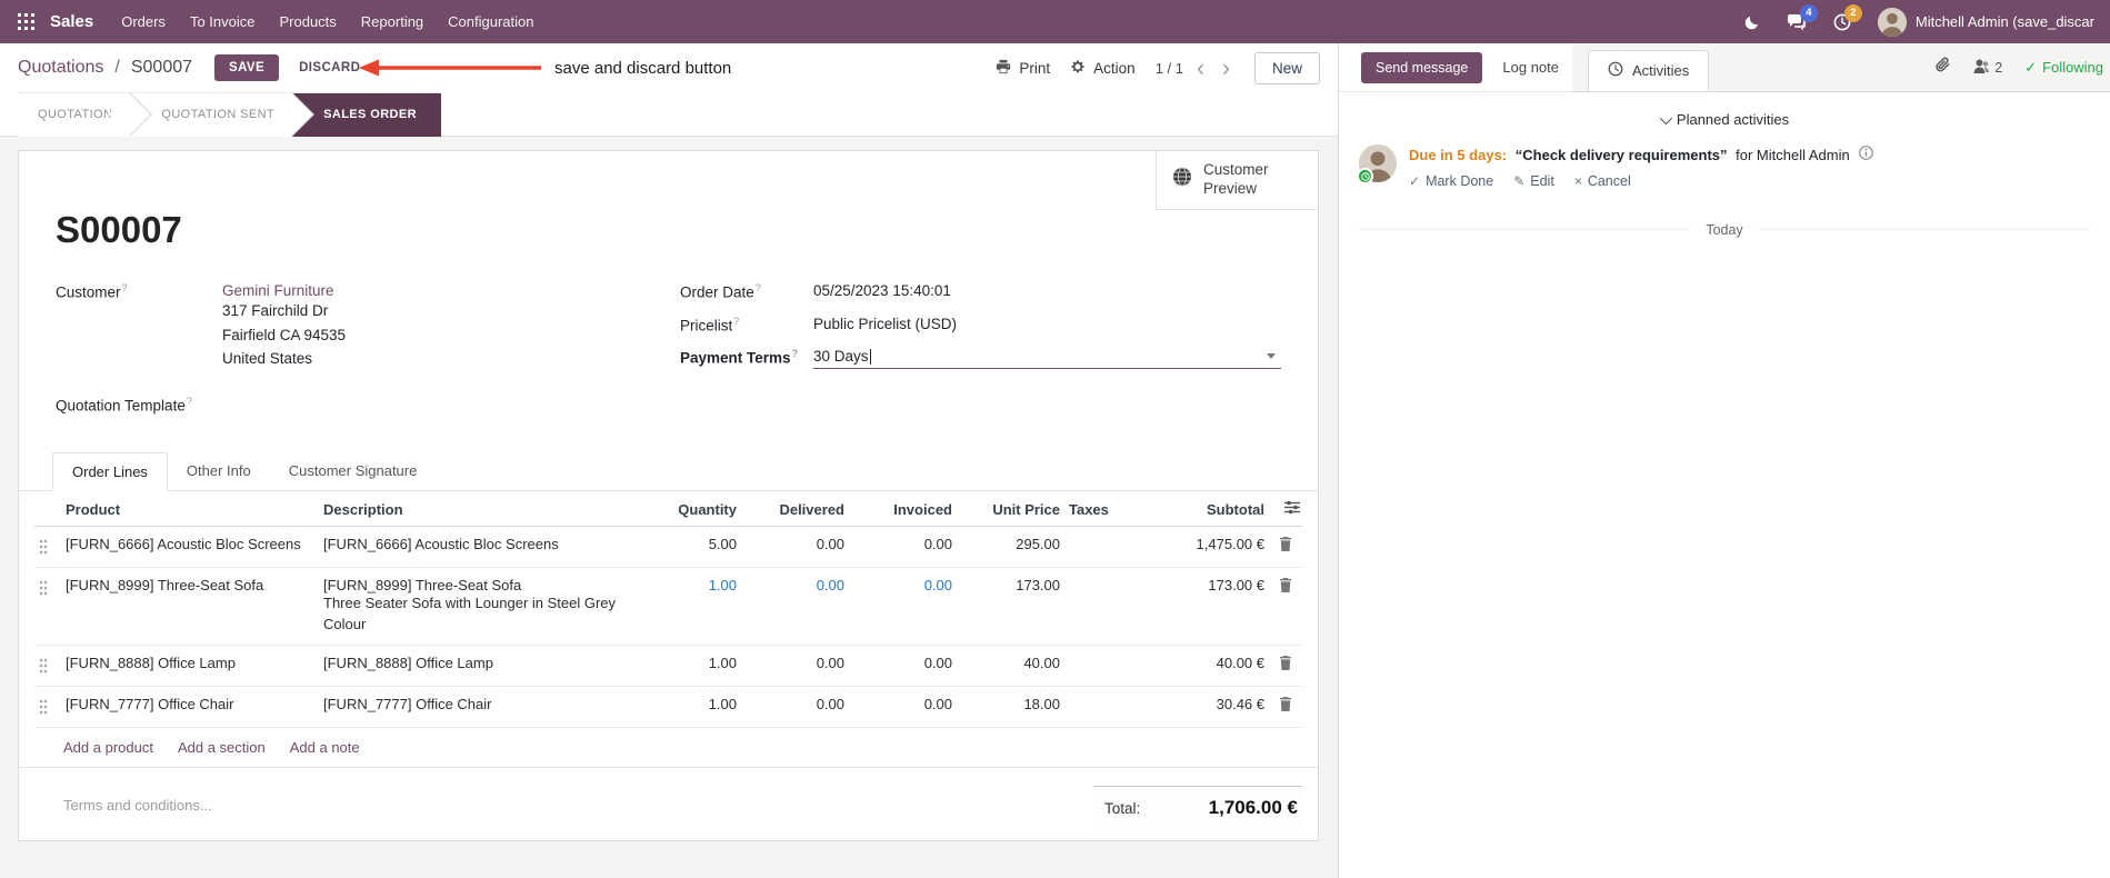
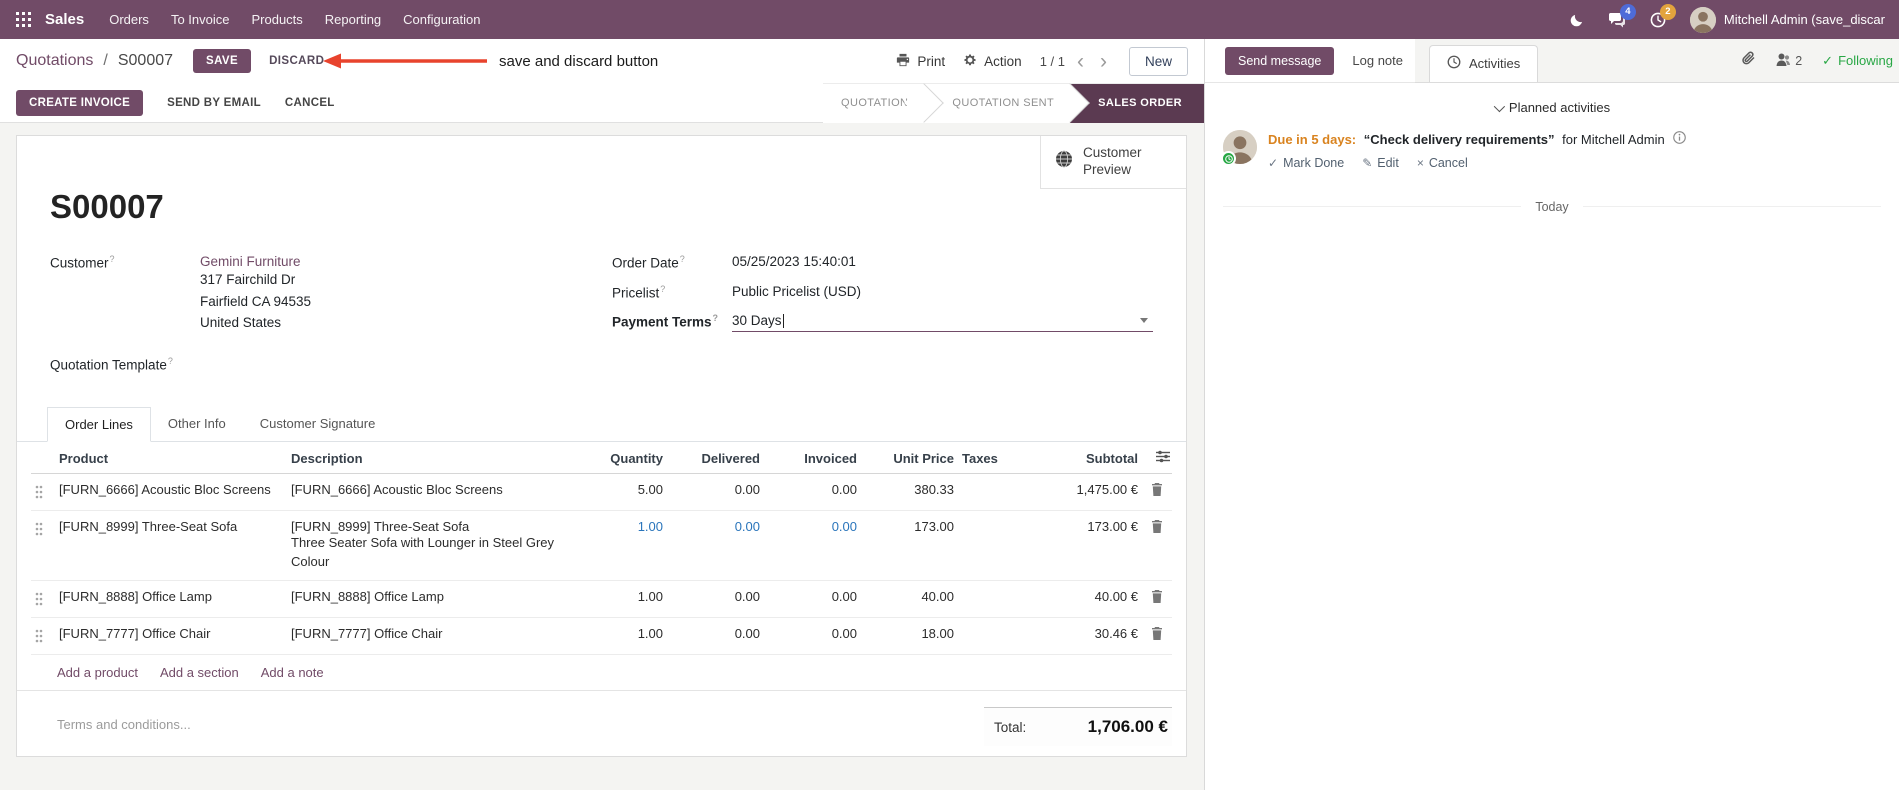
  Sales
  Orders
  To Invoice
  Products
  Reporting
  Configuration
  4
  2
  Mitchell Admin (save_discar
  Quotations
  /
  S00007
  SAVE
  DISCARD
  save and discard button
  Print
  Action
  1 / 1
  ‹
  ›
  New
+ CREATE INVOICE
+ SEND BY EMAIL
+ CANCEL
  QUOTATIO
  QUOTATION SEN
  SALES ORDER
  Customer Preview
  S00007
  Customer?
  Gemini Furniture
  317 Fairchild Dr
  Fairfield CA 94535
  United States
  Quotation Template?
  Order Date?
  05/25/2023 15:40:01
  Pricelist?
  Public Pricelist (USD)
  Payment Terms?
  30 Days
  Order Lines
  Other Info
  Customer Signature
  	Product	Description	Quantity	Delivered	Invoiced	Unit Price	Taxes	Subtotal
- 	[FURN_6666] Acoustic Bloc Screens	[FURN_6666] Acoustic Bloc Screens	5.00	0.00	0.00	295.00		1,475.00 €
+ 	[FURN_6666] Acoustic Bloc Screens	[FURN_6666] Acoustic Bloc Screens	5.00	0.00	0.00	380.33		1,475.00 €
  	[FURN_8999] Three-Seat Sofa	[FURN_8999] Three-Seat Sofa Three Seater Sofa with Lounger in Steel Grey Colour	1.00	0.00	0.00	173.00		173.00 €
  	[FURN_8888] Office Lamp	[FURN_8888] Office Lamp	1.00	0.00	0.00	40.00		40.00 €
  	[FURN_7777] Office Chair	[FURN_7777] Office Chair	1.00	0.00	0.00	18.00		30.46 €
  Add a product
  Add a section
  Add a note
  Terms and conditions...
  Total:
  1,706.00 €
  Send message
  Log note
  Activities
  2
  ✓
  Following
  Planned activities
  Due in 5 days: “Check delivery requirements” for Mitchell Admin
  ✓
  Mark Done
  ✎
  Edit
  ×
  Cancel
  Today
